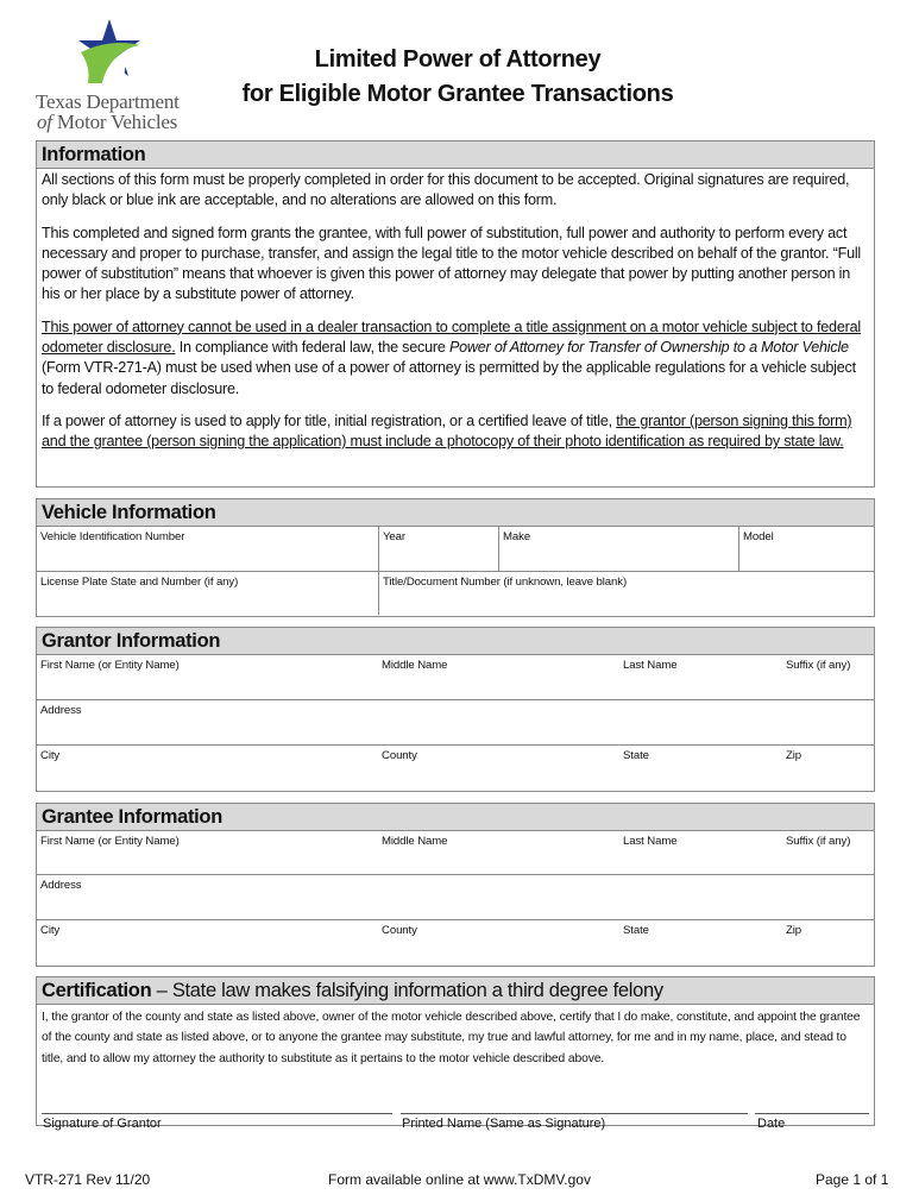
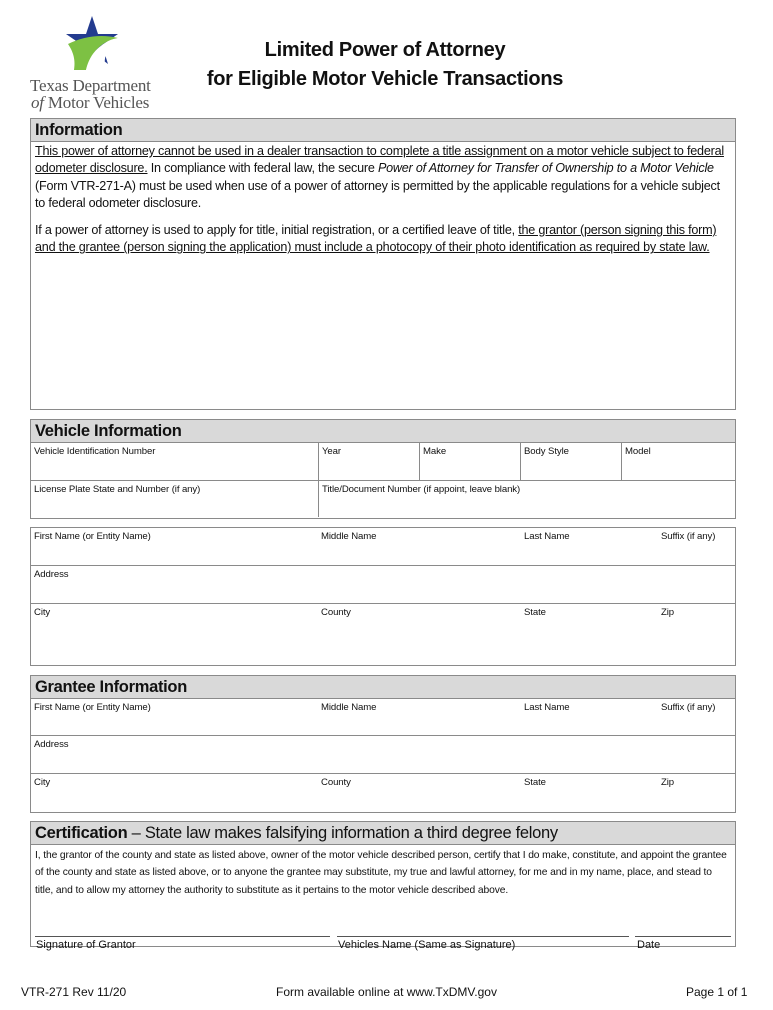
  Texas Department
  of Motor Vehicles
  Limited Power of Attorney
- for Eligible Motor Grantee Transactions
+ for Eligible Motor Vehicle Transactions
  Information
- All sections of this form must be properly completed in order for this document to be accepted. Original signatures are required, only black or blue ink are acceptable, and no alterations are allowed on this form.
- This completed and signed form grants the grantee, with full power of substitution, full power and authority to perform every act necessary and proper to purchase, transfer, and assign the legal title to the motor vehicle described on behalf of the grantor. “Full power of substitution” means that whoever is given this power of attorney may delegate that power by putting another person in his or her place by a substitute power of attorney.
  This power of attorney cannot be used in a dealer transaction to complete a title assignment on a motor vehicle subject to federal odometer disclosure. In compliance with federal law, the secure Power of Attorney for Transfer of Ownership to a Motor Vehicle (Form VTR-271-A) must be used when use of a power of attorney is permitted by the applicable regulations for a vehicle subject to federal odometer disclosure.
  If a power of attorney is used to apply for title, initial registration, or a certified leave of title, the grantor (person signing this form) and the grantee (person signing the application) must include a photocopy of their photo identification as required by state law.
  Vehicle Information
  Vehicle Identification Number
  Year
  Make
+ Body Style
  Model
  License Plate State and Number (if any)
- Title/Document Number (if unknown, leave blank)
+ Title/Document Number (if appoint, leave blank)
- Grantor Information
  First Name (or Entity Name)
  Middle Name
  Last Name
  Suffix (if any)
  Address
  City
  County
  State
  Zip
  Grantee Information
  First Name (or Entity Name)
  Middle Name
  Last Name
  Suffix (if any)
  Address
  City
  County
  State
  Zip
  Certification – State law makes falsifying information a third degree felony
- I, the grantor of the county and state as listed above, owner of the motor vehicle described above, certify that I do make, constitute, and appoint the grantee of the county and state as listed above, or to anyone the grantee may substitute, my true and lawful attorney, for me and in my name, place, and stead to title, and to allow my attorney the authority to substitute as it pertains to the motor vehicle described above.
+ I, the grantor of the county and state as listed above, owner of the motor vehicle described person, certify that I do make, constitute, and appoint the grantee of the county and state as listed above, or to anyone the grantee may substitute, my true and lawful attorney, for me and in my name, place, and stead to title, and to allow my attorney the authority to substitute as it pertains to the motor vehicle described above.
  Signature of Grantor
- Printed Name (Same as Signature)
+ Vehicles Name (Same as Signature)
  Date
  VTR-271 Rev 11/20
  Form available online at www.TxDMV.gov
  Page 1 of 1
